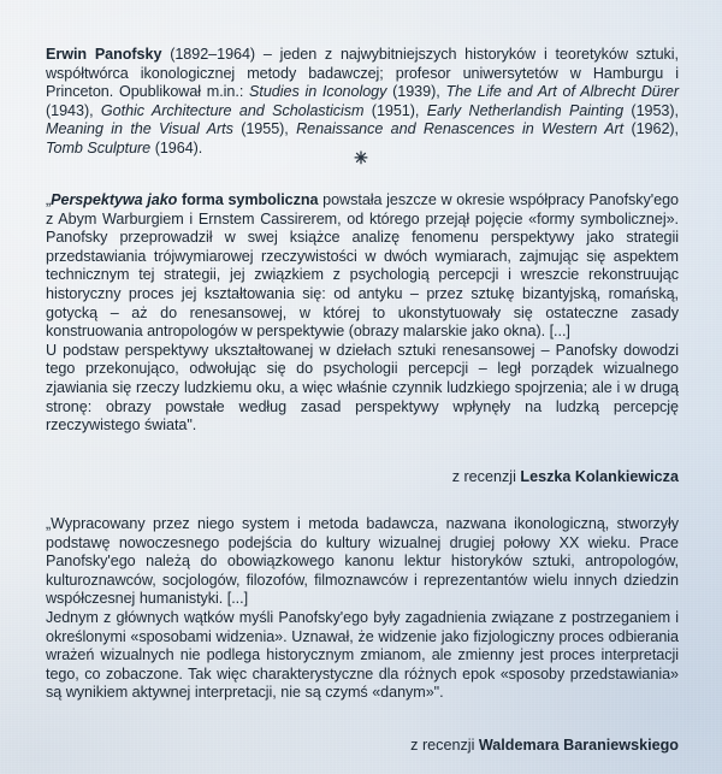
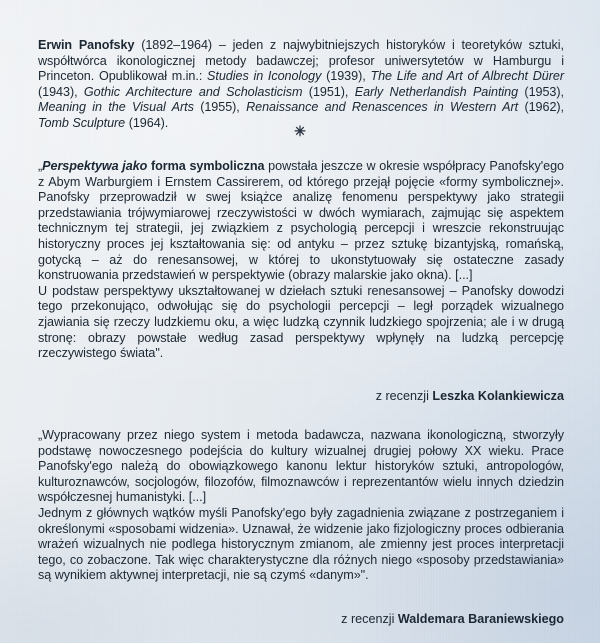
  Erwin Panofsky (1892–1964) – jeden z najwybitniejszych historyków i teoretyków sztuki, współtwórca ikonologicznej metody badawczej; profesor uniwersytetów w Hamburgu i Princeton. Opublikował m.in.: Studies in Iconology (1939), The Life and Art of Albrecht Dürer (1943), Gothic Architecture and Scholasticism (1951), Early Netherlandish Painting (1953), Meaning in the Visual Arts (1955), Renaissance and Renascences in Western Art (1962), Tomb Sculpture (1964).
  ✳
- „Perspektywa jako forma symboliczna powstała jeszcze w okresie współpracy Panofsky'ego z Abym Warburgiem i Ernstem Cassirerem, od którego przejął pojęcie «formy symbolicznej». Panofsky przeprowadził w swej książce analizę fenomenu perspektywy jako strategii przedstawiania trójwymiarowej rzeczywistości w dwóch wymiarach, zajmując się aspektem technicznym tej strategii, jej związkiem z psychologią percepcji i wreszcie rekonstruując historyczny proces jej kształtowania się: od antyku – przez sztukę bizantyjską, romańską, gotycką – aż do renesansowej, w której to ukonstytuowały się ostateczne zasady konstruowania antropologów w perspektywie (obrazy malarskie jako okna). [...]
+ „Perspektywa jako forma symboliczna powstała jeszcze w okresie współpracy Panofsky'ego z Abym Warburgiem i Ernstem Cassirerem, od którego przejął pojęcie «formy symbolicznej». Panofsky przeprowadził w swej książce analizę fenomenu perspektywy jako strategii przedstawiania trójwymiarowej rzeczywistości w dwóch wymiarach, zajmując się aspektem technicznym tej strategii, jej związkiem z psychologią percepcji i wreszcie rekonstruując historyczny proces jej kształtowania się: od antyku – przez sztukę bizantyjską, romańską, gotycką – aż do renesansowej, w której to ukonstytuowały się ostateczne zasady konstruowania przedstawień w perspektywie (obrazy malarskie jako okna). [...]
- U podstaw perspektywy ukształtowanej w dziełach sztuki renesansowej – Panofsky dowodzi tego przekonująco, odwołując się do psychologii percepcji – legł porządek wizualnego zjawiania się rzeczy ludzkiemu oku, a więc właśnie czynnik ludzkiego spojrzenia; ale i w drugą stronę: obrazy powstałe według zasad perspektywy wpłynęły na ludzką percepcję rzeczywistego świata".
+ U podstaw perspektywy ukształtowanej w dziełach sztuki renesansowej – Panofsky dowodzi tego przekonująco, odwołując się do psychologii percepcji – legł porządek wizualnego zjawiania się rzeczy ludzkiemu oku, a więc ludzką czynnik ludzkiego spojrzenia; ale i w drugą stronę: obrazy powstałe według zasad perspektywy wpłynęły na ludzką percepcję rzeczywistego świata".
  z recenzji Leszka Kolankiewicza
  „Wypracowany przez niego system i metoda badawcza, nazwana ikonologiczną, stworzyły podstawę nowoczesnego podejścia do kultury wizualnej drugiej połowy XX wieku. Prace Panofsky'ego należą do obowiązkowego kanonu lektur historyków sztuki, antropologów, kulturoznawców, socjologów, filozofów, filmoznawców i reprezentantów wielu innych dziedzin współczesnej humanistyki. [...]
- Jednym z głównych wątków myśli Panofsky'ego były zagadnienia związane z postrzeganiem i określonymi «sposobami widzenia». Uznawał, że widzenie jako fizjologiczny proces odbierania wrażeń wizualnych nie podlega historycznym zmianom, ale zmienny jest proces interpretacji tego, co zobaczone. Tak więc charakterystyczne dla różnych epok «sposoby przedstawiania» są wynikiem aktywnej interpretacji, nie są czymś «danym»".
+ Jednym z głównych wątków myśli Panofsky'ego były zagadnienia związane z postrzeganiem i określonymi «sposobami widzenia». Uznawał, że widzenie jako fizjologiczny proces odbierania wrażeń wizualnych nie podlega historycznym zmianom, ale zmienny jest proces interpretacji tego, co zobaczone. Tak więc charakterystyczne dla różnych niego «sposoby przedstawiania» są wynikiem aktywnej interpretacji, nie są czymś «danym»".
  z recenzji Waldemara Baraniewskiego
